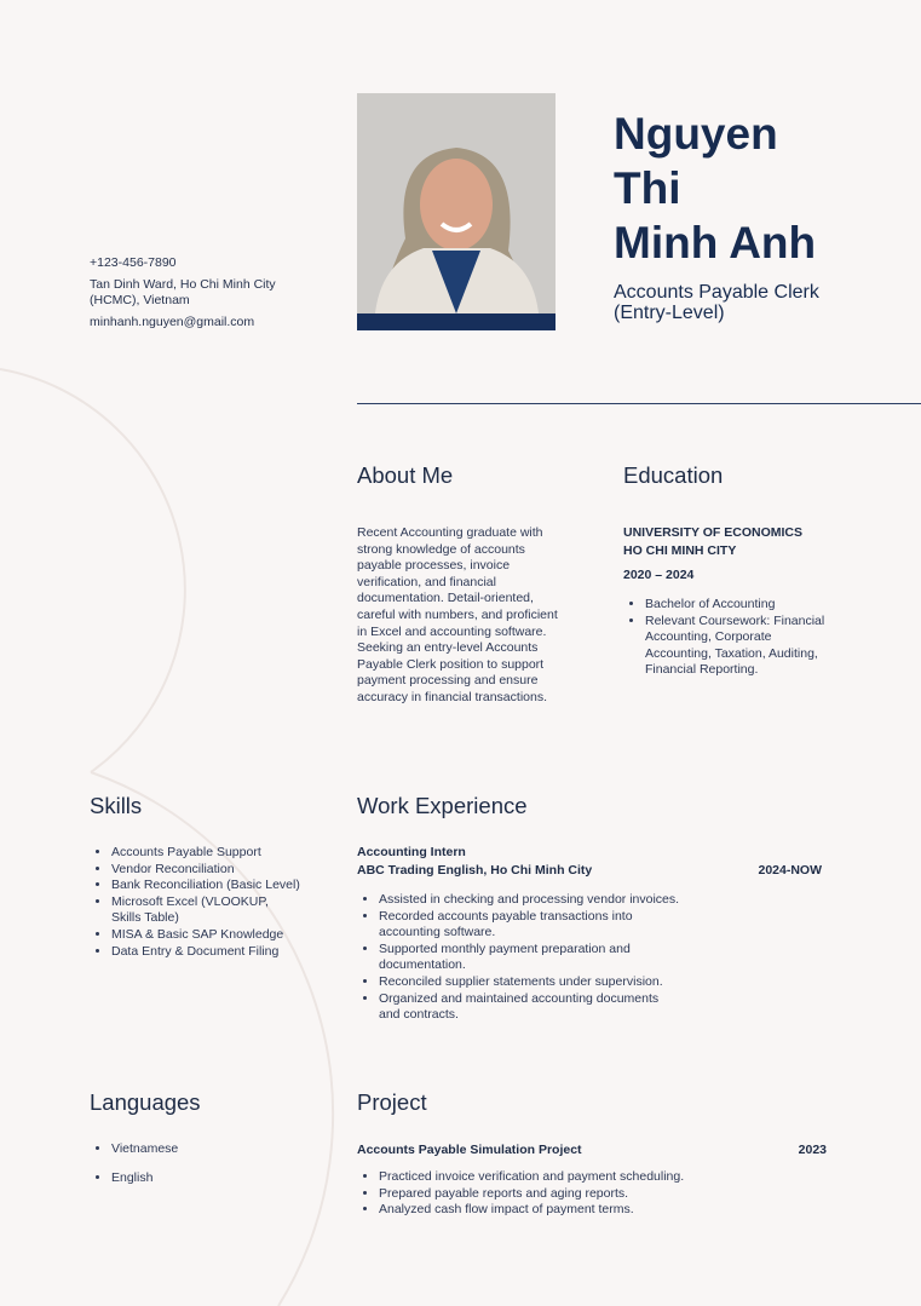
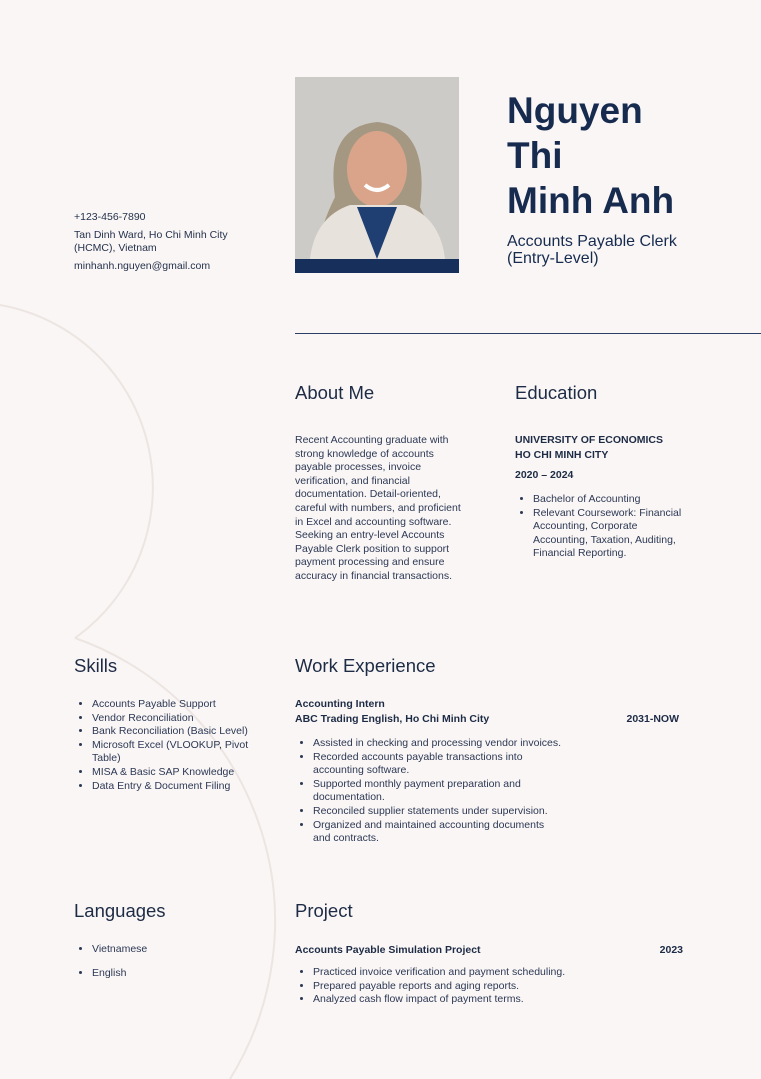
  +123-456-7890
  Tan Dinh Ward, Ho Chi Minh City (HCMC), Vietnam
  minhanh.nguyen@gmail.com
  Nguyen
  Thi
  Minh Anh
  Accounts Payable Clerk (Entry-Level)
  About Me
  Recent Accounting graduate with strong knowledge of accounts payable processes, invoice verification, and financial documentation. Detail-oriented, careful with numbers, and proficient in Excel and accounting software. Seeking an entry-level Accounts Payable Clerk position to support payment processing and ensure accuracy in financial transactions.
  Education
  UNIVERSITY OF ECONOMICS
  HO CHI MINH CITY
  2020 – 2024
  Bachelor of Accounting
  Relevant Coursework: Financial Accounting, Corporate Accounting, Taxation, Auditing, Financial Reporting.
  Skills
  Accounts Payable Support
  Vendor Reconciliation
  Bank Reconciliation (Basic Level)
- Microsoft Excel (VLOOKUP, Skills Table)
+ Microsoft Excel (VLOOKUP, Pivot Table)
  MISA & Basic SAP Knowledge
  Data Entry & Document Filing
  Work Experience
  Accounting Intern
  ABC Trading English, Ho Chi Minh City
- 2024-NOW
+ 2031-NOW
  Assisted in checking and processing vendor invoices.
  Recorded accounts payable transactions into accounting software.
  Supported monthly payment preparation and documentation.
  Reconciled supplier statements under supervision.
  Organized and maintained accounting documents and contracts.
  Languages
  Vietnamese
  English
  Project
  Accounts Payable Simulation Project
  2023
  Practiced invoice verification and payment scheduling.
  Prepared payable reports and aging reports.
  Analyzed cash flow impact of payment terms.
